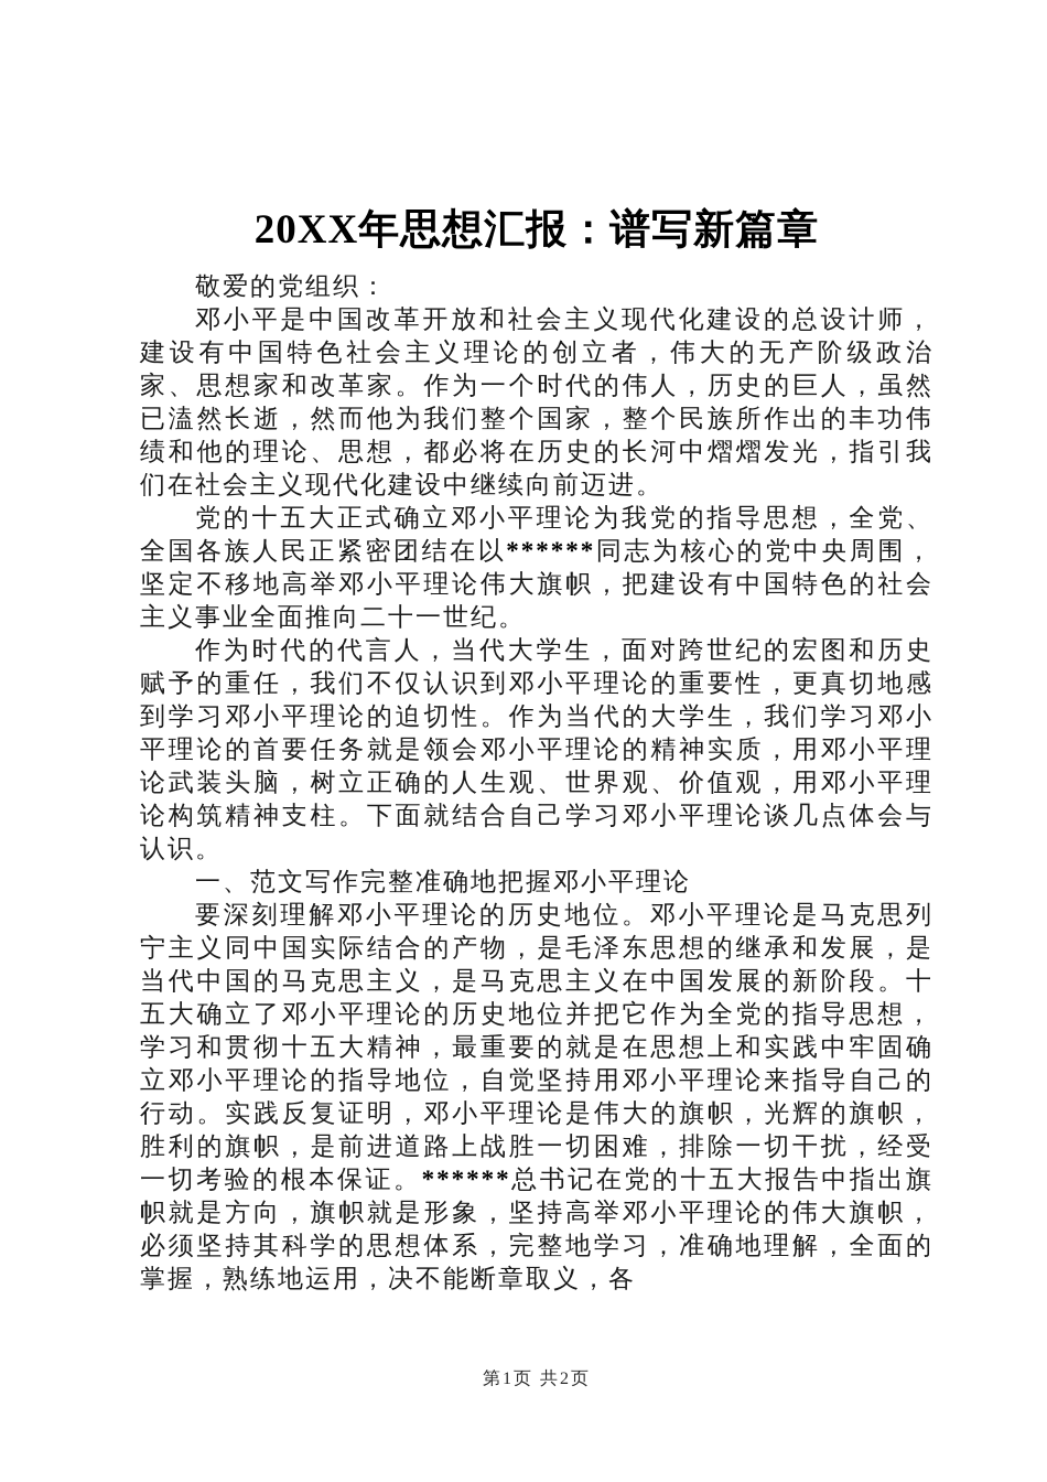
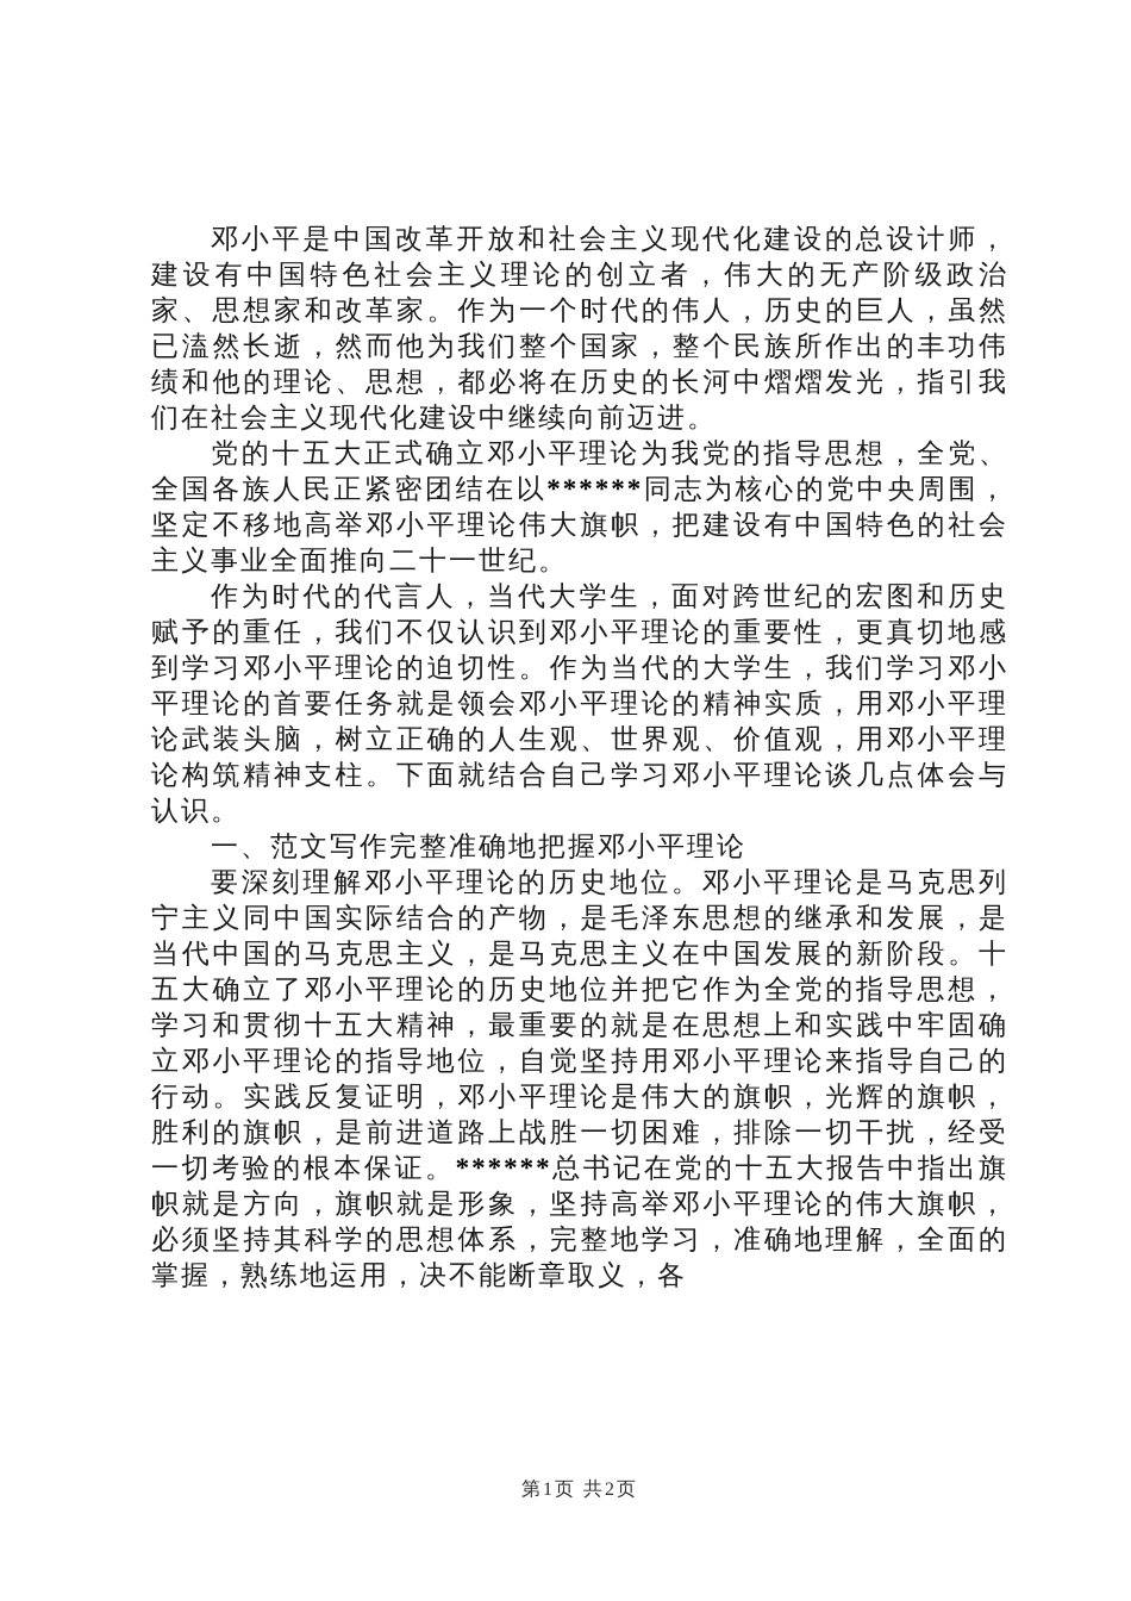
- 20XX年思想汇报：谱写新篇章
- 敬爱的党组织：
  邓小平是中国改革开放和社会主义现代化建设的总设计师，建设有中国特色社会主义理论的创立者，伟大的无产阶级政治家、思想家和改革家。作为一个时代的伟人，历史的巨人，虽然已溘然长逝，然而他为我们整个国家，整个民族所作出的丰功伟绩和他的理论、思想，都必将在历史的长河中熠熠发光，指引我们在社会主义现代化建设中继续向前迈进。
  党的十五大正式确立邓小平理论为我党的指导思想，全党、全国各族人民正紧密团结在以******同志为核心的党中央周围，坚定不移地高举邓小平理论伟大旗帜，把建设有中国特色的社会主义事业全面推向二十一世纪。
  作为时代的代言人，当代大学生，面对跨世纪的宏图和历史赋予的重任，我们不仅认识到邓小平理论的重要性，更真切地感到学习邓小平理论的迫切性。作为当代的大学生，我们学习邓小平理论的首要任务就是领会邓小平理论的精神实质，用邓小平理论武装头脑，树立正确的人生观、世界观、价值观，用邓小平理论构筑精神支柱。下面就结合自己学习邓小平理论谈几点体会与认识。
  一、范文写作完整准确地把握邓小平理论
  要深刻理解邓小平理论的历史地位。邓小平理论是马克思列宁主义同中国实际结合的产物，是毛泽东思想的继承和发展，是当代中国的马克思主义，是马克思主义在中国发展的新阶段。十五大确立了邓小平理论的历史地位并把它作为全党的指导思想，学习和贯彻十五大精神，最重要的就是在思想上和实践中牢固确立邓小平理论的指导地位，自觉坚持用邓小平理论来指导自己的行动。实践反复证明，邓小平理论是伟大的旗帜，光辉的旗帜，胜利的旗帜，是前进道路上战胜一切困难，排除一切干扰，经受一切考验的根本保证。******总书记在党的十五大报告中指出旗帜就是方向，旗帜就是形象，坚持高举邓小平理论的伟大旗帜，必须坚持其科学的思想体系，完整地学习，准确地理解，全面的掌握，熟练地运用，决不能断章取义，各
  第1页 共2页
